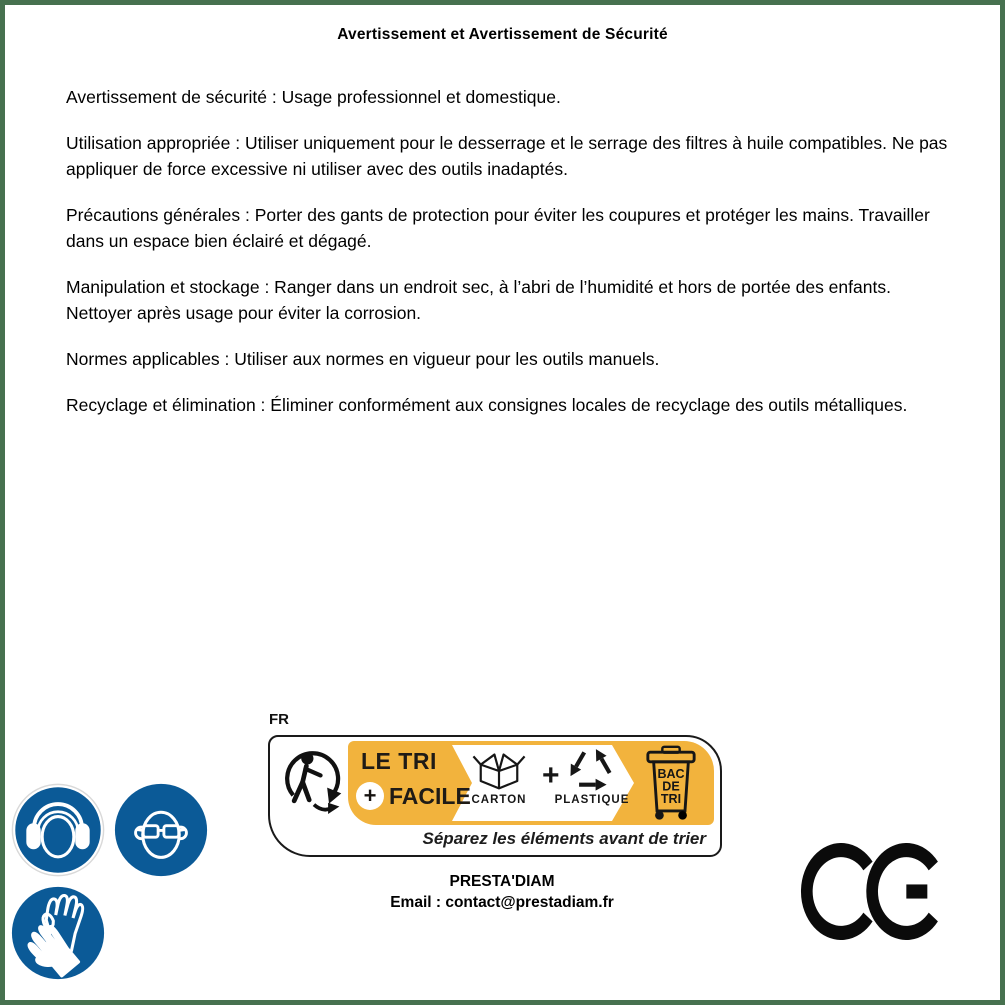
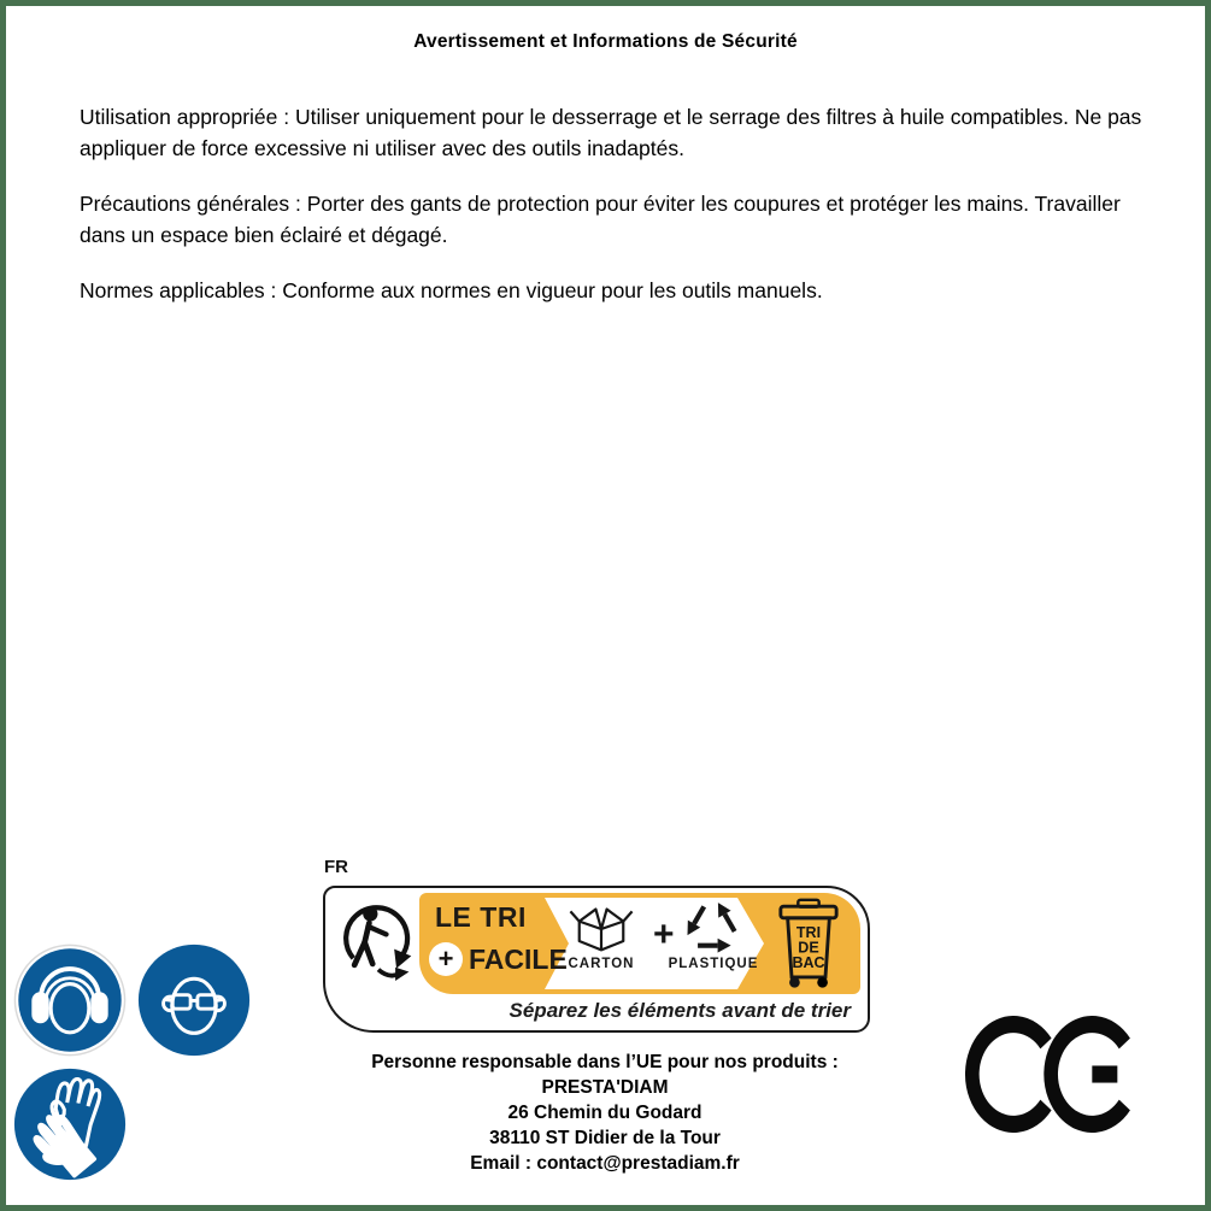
- Avertissement et Avertissement de Sécurité
+ Avertissement et Informations de Sécurité
- Avertissement de sécurité : Usage professionnel et domestique.
  Utilisation appropriée : Utiliser uniquement pour le desserrage et le serrage des filtres à huile compatibles. Ne pas appliquer de force excessive ni utiliser avec des outils inadaptés.
  Précautions générales : Porter des gants de protection pour éviter les coupures et protéger les mains. Travailler dans un espace bien éclairé et dégagé.
- Manipulation et stockage : Ranger dans un endroit sec, à l’abri de l’humidité et hors de portée des enfants. Nettoyer après usage pour éviter la corrosion.
- Normes applicables : Utiliser aux normes en vigueur pour les outils manuels.
+ Normes applicables : Conforme aux normes en vigueur pour les outils manuels.
- Recyclage et élimination : Éliminer conformément aux consignes locales de recyclage des outils métalliques.
  FR
  LE TRI
  +
  FACILE
  CARTON
  +
  PLASTIQUE
- BAC
+ TRI
  DE
- TRI
+ BAC
  Séparez les éléments avant de trier
+ Personne responsable dans l’UE pour nos produits :
  PRESTA'DIAM
+ 26 Chemin du Godard
+ 38110 ST Didier de la Tour
  Email : contact@prestadiam.fr
